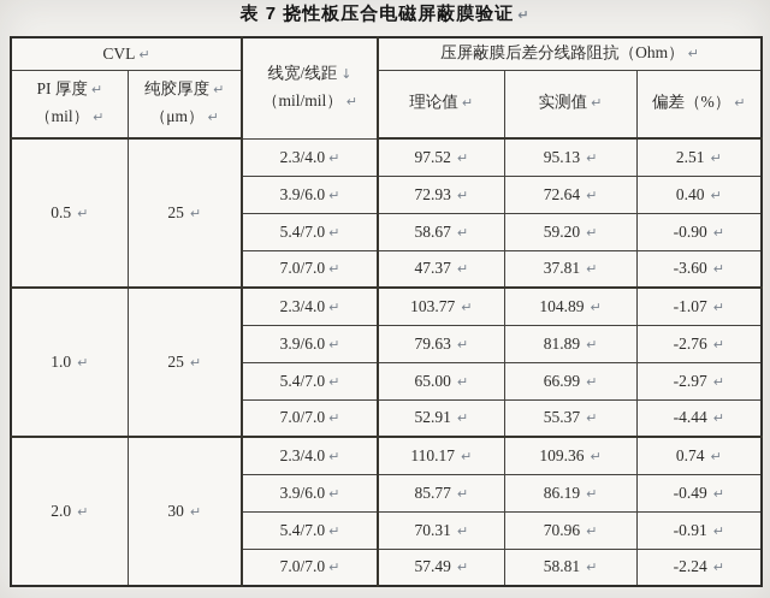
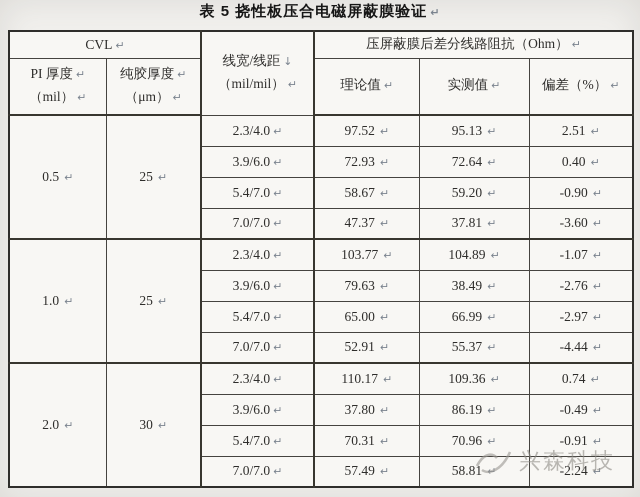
- 表 7 挠性板压合电磁屏蔽膜验证 ↵
+ 表 5 挠性板压合电磁屏蔽膜验证 ↵
  CVL ↵	线宽/线距 ↓ （mil/mil） ↵	压屏蔽膜后差分线路阻抗（Ohm） ↵
  PI 厚度 ↵ （mil） ↵	纯胶厚度 ↵ （μm） ↵	理论值 ↵	实测值 ↵	偏差（%） ↵
  0.5 ↵	25 ↵	2.3/4.0 ↵	97.52 ↵	95.13 ↵	2.51 ↵
  3.9/6.0 ↵	72.93 ↵	72.64 ↵	0.40 ↵
  5.4/7.0 ↵	58.67 ↵	59.20 ↵	-0.90 ↵
  7.0/7.0 ↵	47.37 ↵	37.81 ↵	-3.60 ↵
  1.0 ↵	25 ↵	2.3/4.0 ↵	103.77 ↵	104.89 ↵	-1.07 ↵
- 3.9/6.0 ↵	79.63 ↵	81.89 ↵	-2.76 ↵
+ 3.9/6.0 ↵	79.63 ↵	38.49 ↵	-2.76 ↵
  5.4/7.0 ↵	65.00 ↵	66.99 ↵	-2.97 ↵
  7.0/7.0 ↵	52.91 ↵	55.37 ↵	-4.44 ↵
  2.0 ↵	30 ↵	2.3/4.0 ↵	110.17 ↵	109.36 ↵	0.74 ↵
- 3.9/6.0 ↵	85.77 ↵	86.19 ↵	-0.49 ↵
+ 3.9/6.0 ↵	37.80 ↵	86.19 ↵	-0.49 ↵
  5.4/7.0 ↵	70.31 ↵	70.96 ↵	-0.91 ↵
  7.0/7.0 ↵	57.49 ↵	58.81 ↵	-2.24 ↵
+ 兴森科技
